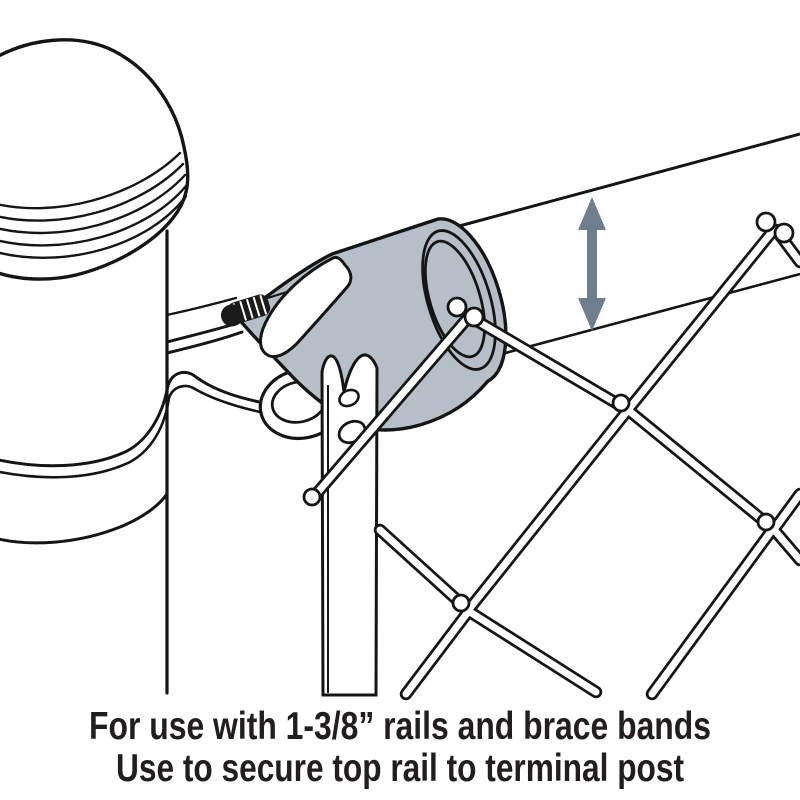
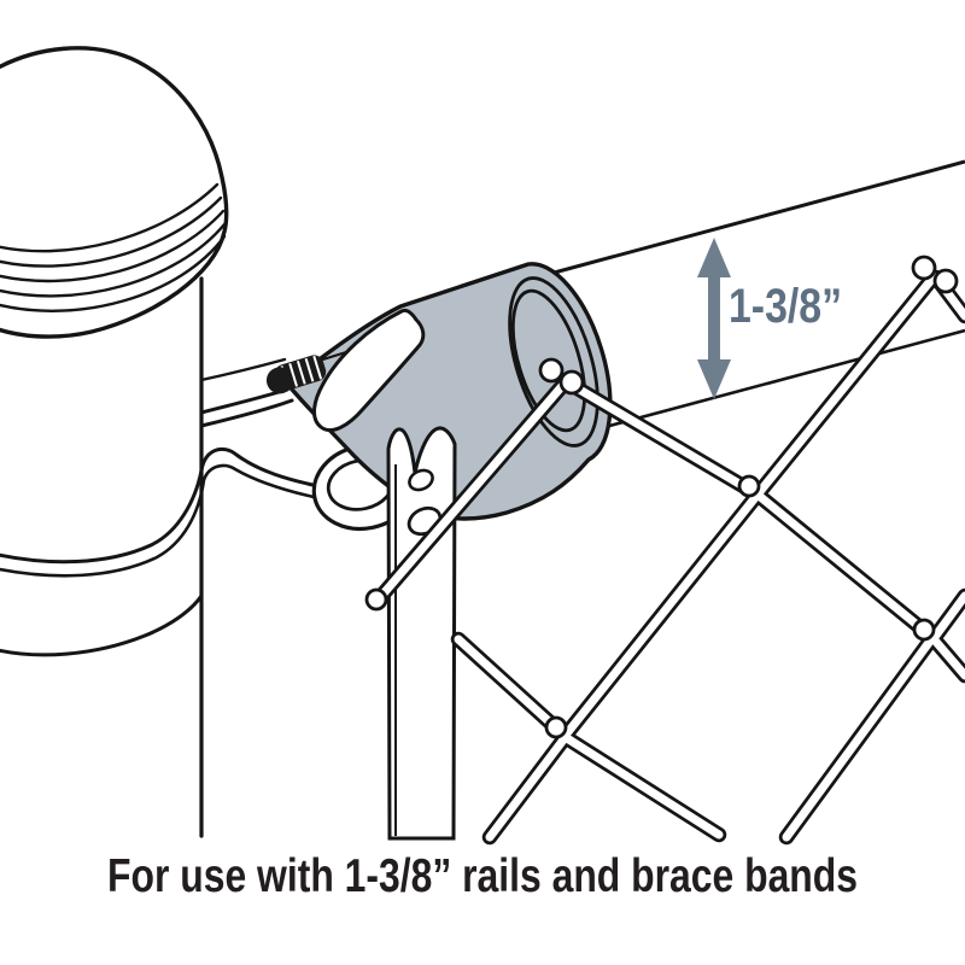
+ 1-3/8”
  For use with 1-3/8” rails and brace bands
- Use to secure top rail to terminal post
